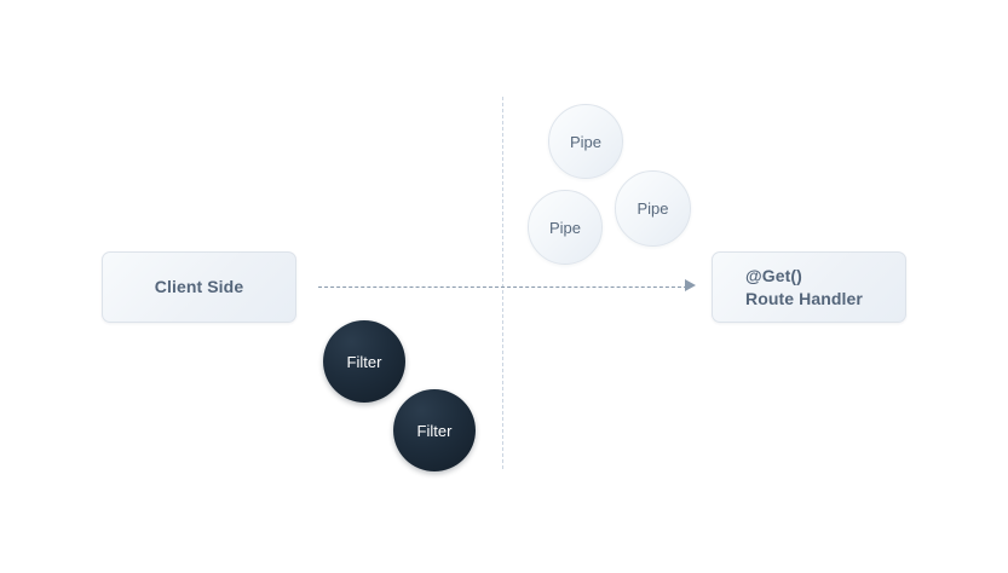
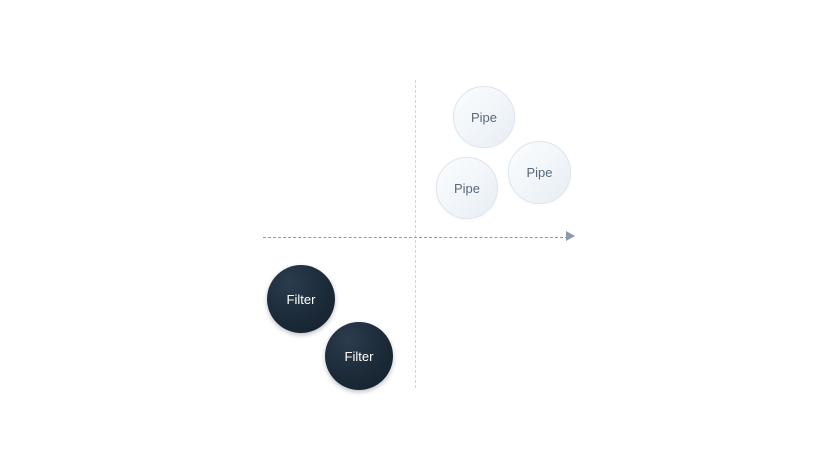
- Client Side
- @Get()
- Route Handler
  Pipe
  Pipe
  Pipe
  Filter
  Filter
